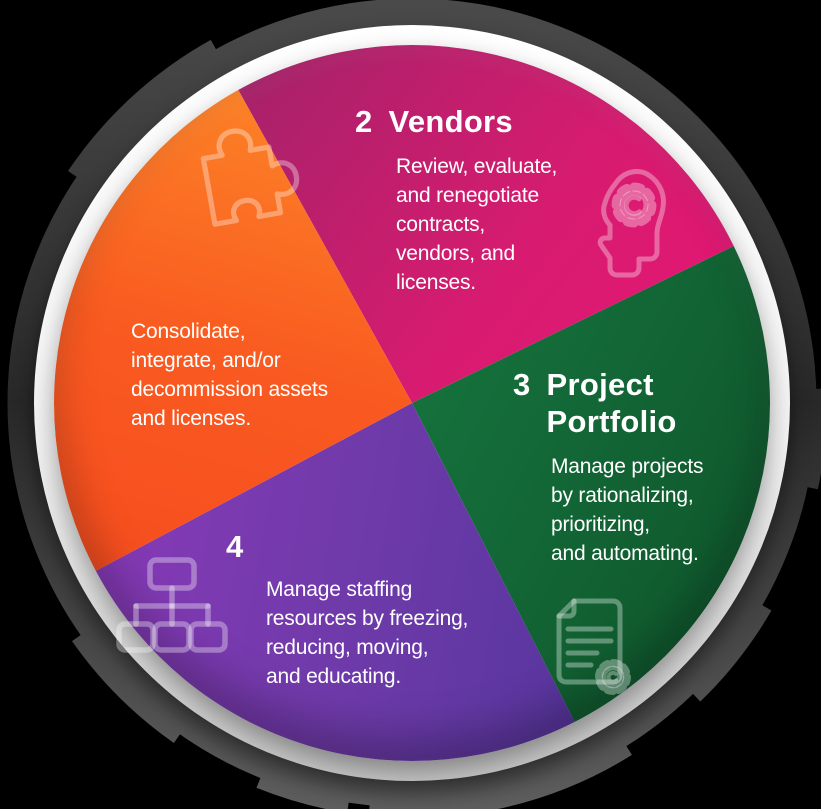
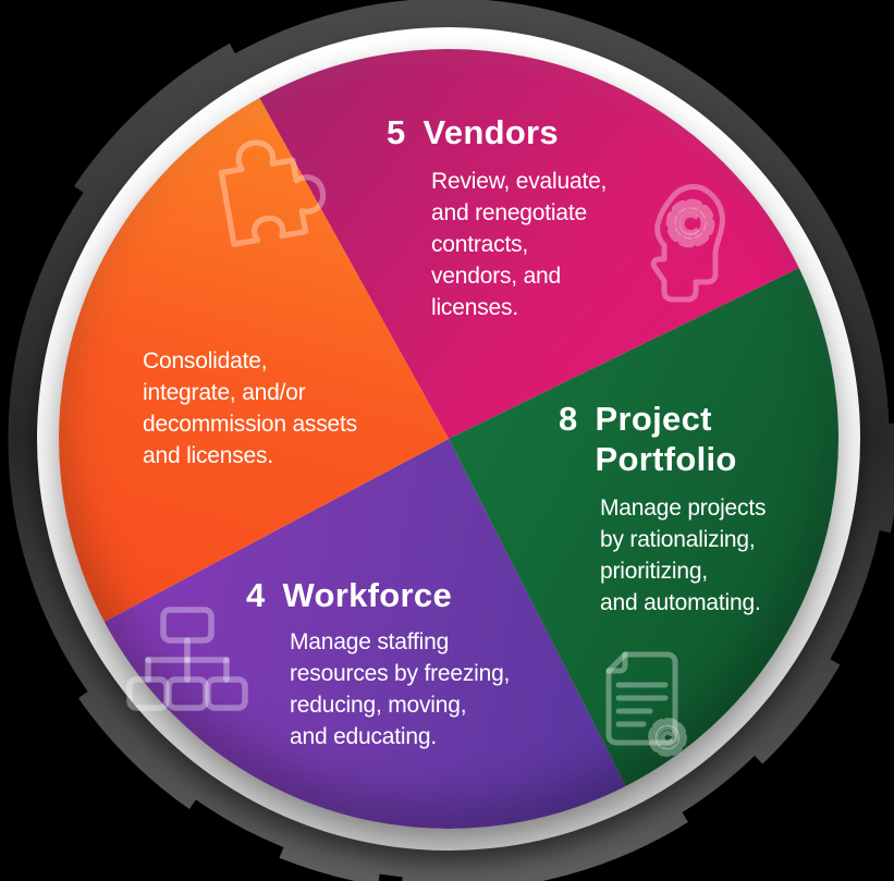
  Consolidate,
  integrate, and/or
  decommission assets
  and licenses.
- 2
+ 5
  Vendors
  Review, evaluate,
  and renegotiate
  contracts,
  vendors, and
  licenses.
- 3
+ 8
  Project
  Portfolio
  Manage projects
  by rationalizing,
  prioritizing,
  and automating.
  4
+ Workforce
  Manage staffing
  resources by freezing,
  reducing, moving,
  and educating.
